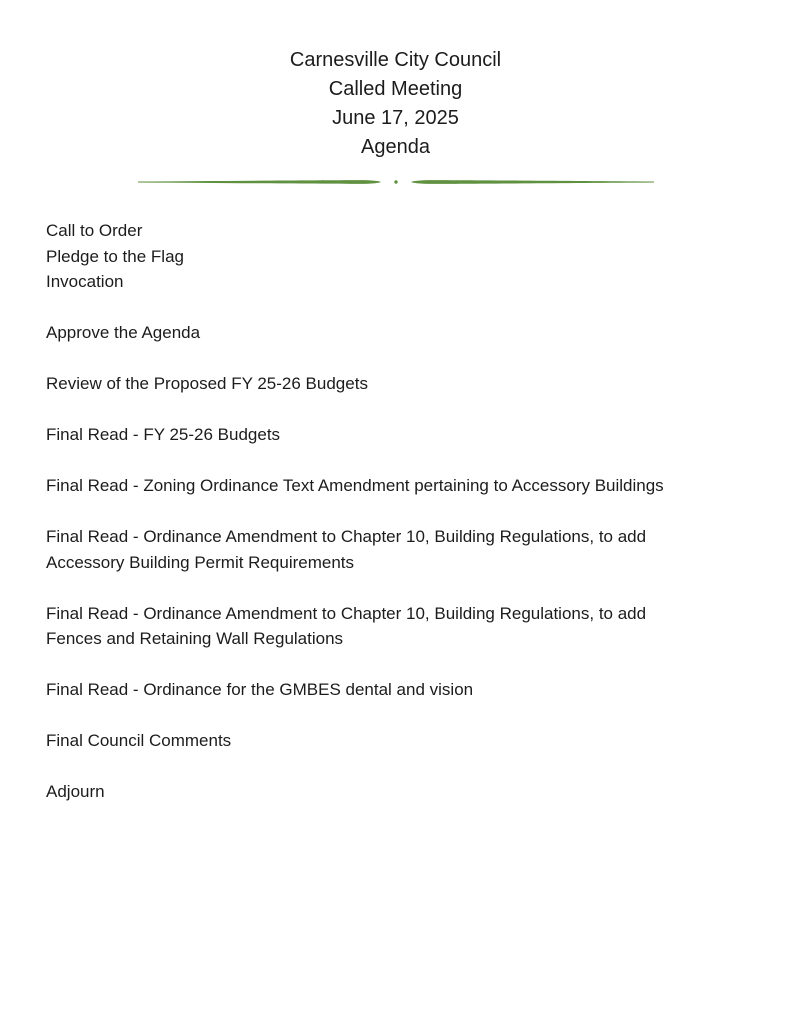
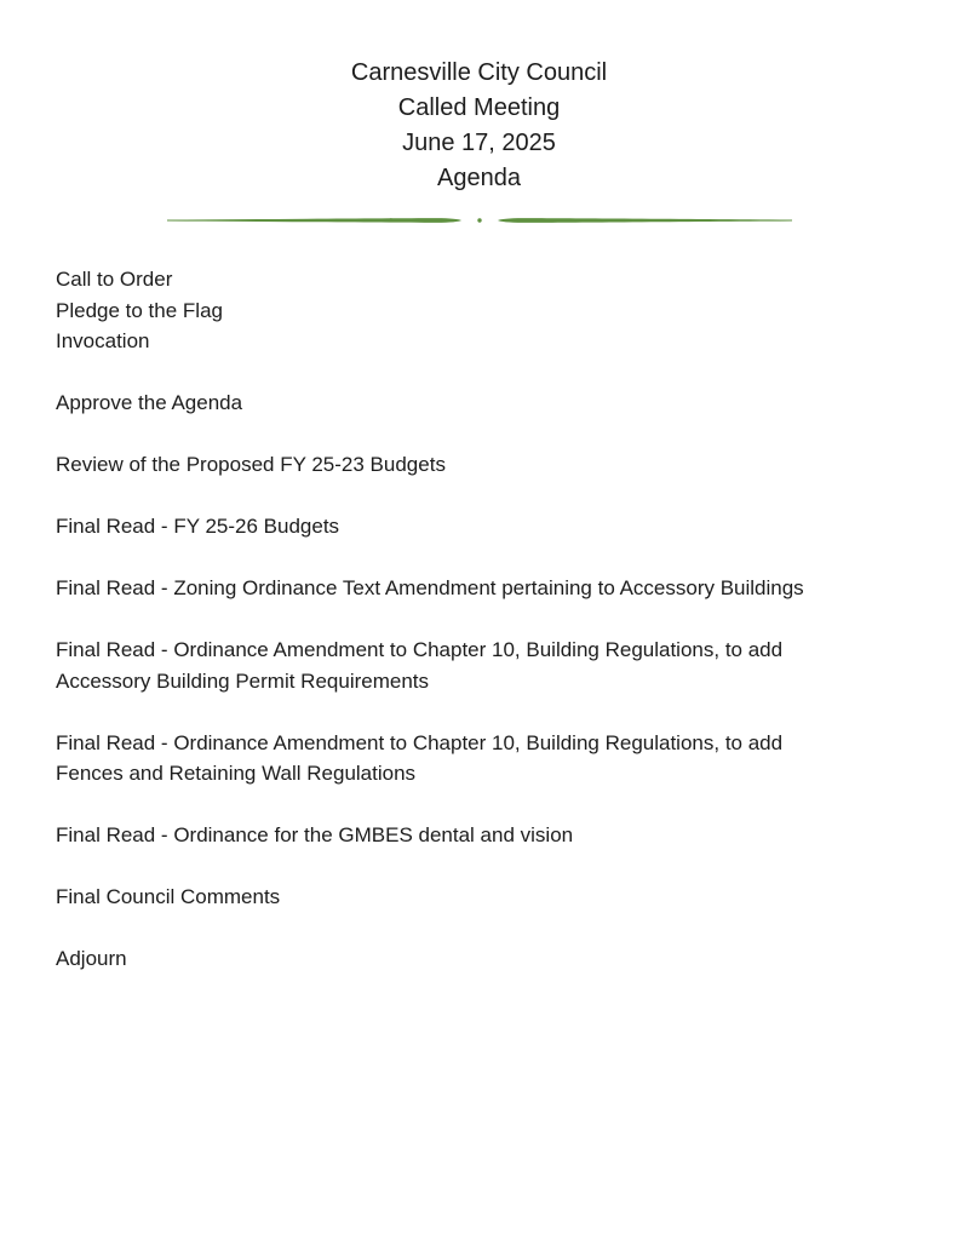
  Carnesville City Council
  Called Meeting
  June 17, 2025
  Agenda
  Call to Order
  Pledge to the Flag
  Invocation
  Approve the Agenda
- Review of the Proposed FY 25-26 Budgets
+ Review of the Proposed FY 25-23 Budgets
  Final Read - FY 25-26 Budgets
  Final Read - Zoning Ordinance Text Amendment pertaining to Accessory Buildings
  Final Read - Ordinance Amendment to Chapter 10, Building Regulations, to add
  Accessory Building Permit Requirements
  Final Read - Ordinance Amendment to Chapter 10, Building Regulations, to add
  Fences and Retaining Wall Regulations
  Final Read - Ordinance for the GMBES dental and vision
  Final Council Comments
  Adjourn
